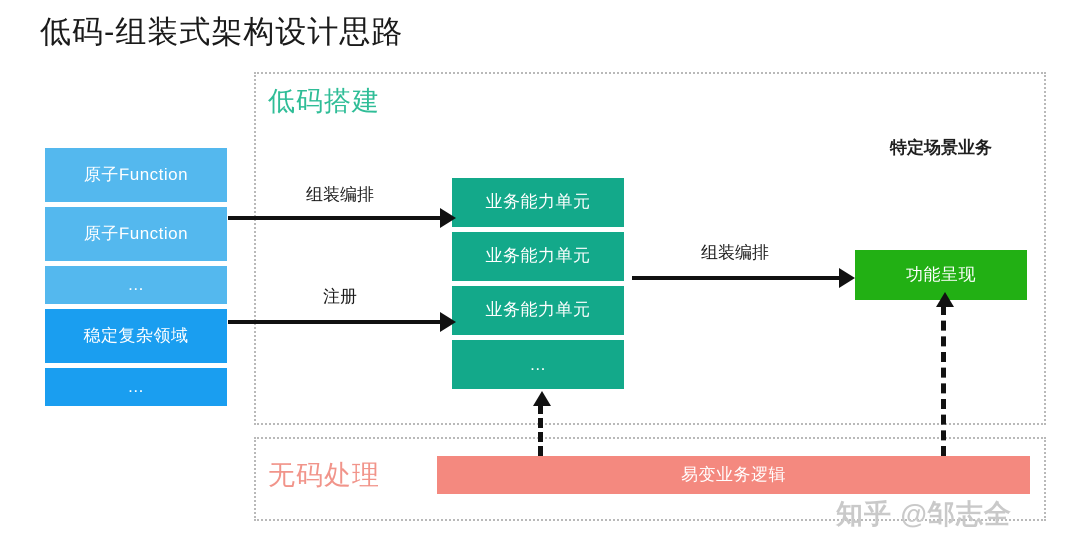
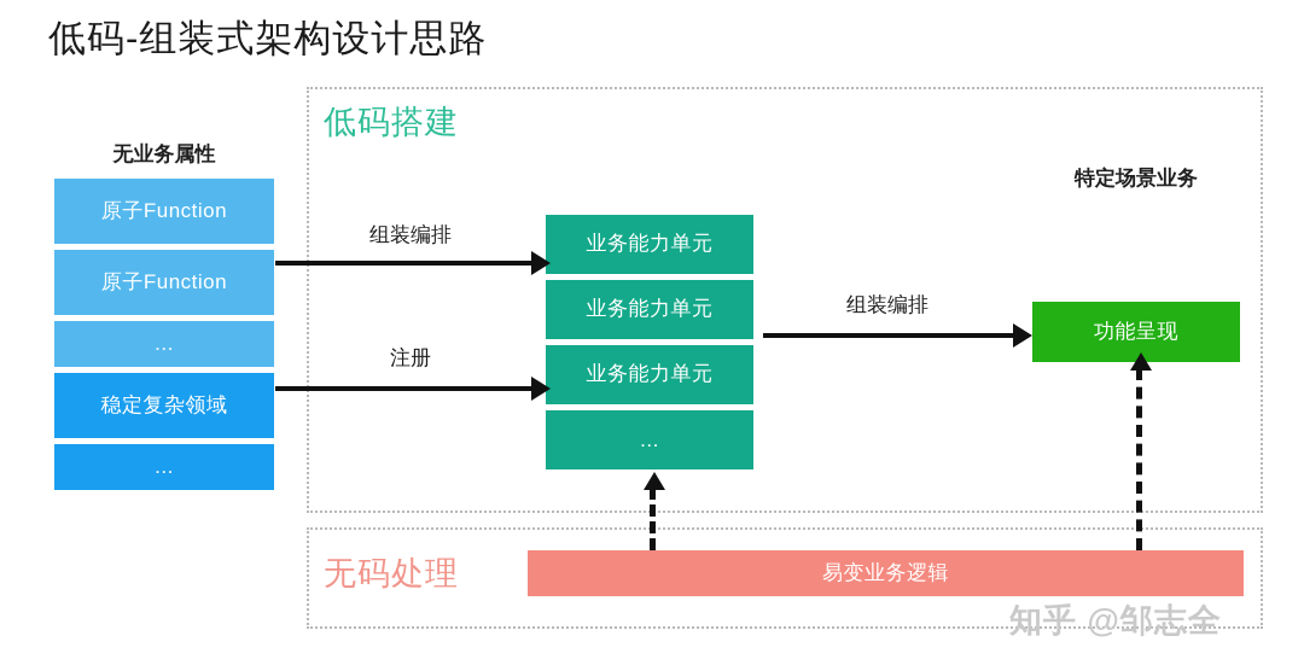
  低码-组装式架构设计思路
  低码搭建
  无码处理
+ 无业务属性
  特定场景业务
  原子Function
  原子Function
  ...
  稳定复杂领域
  ...
  业务能力单元
  业务能力单元
  业务能力单元
  ...
  功能呈现
  易变业务逻辑
  组装编排
  注册
  组装编排
  知乎 @邹志全
